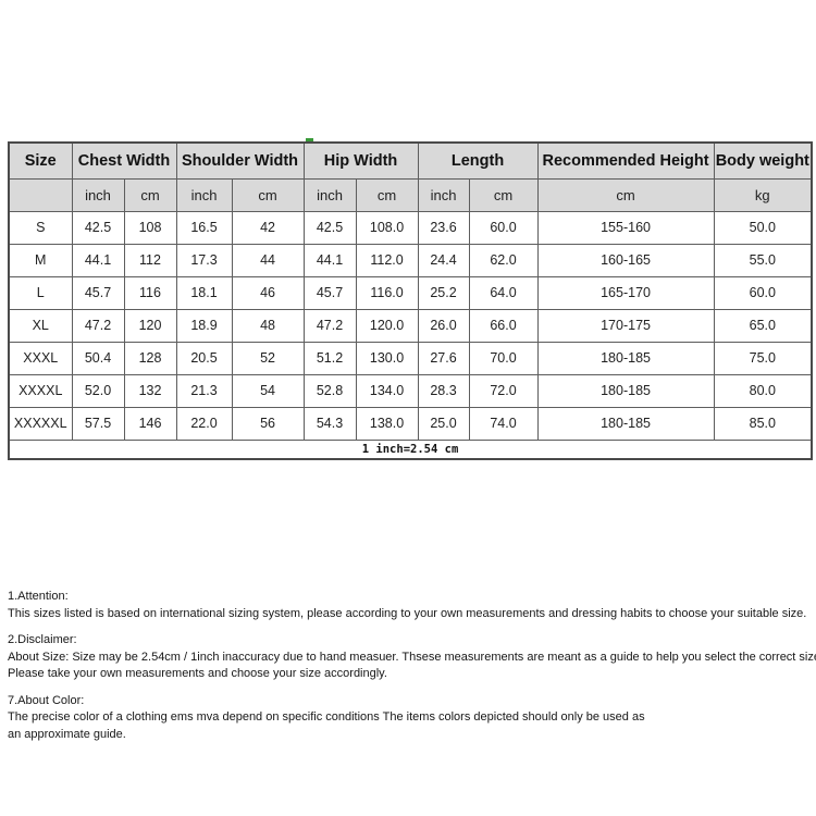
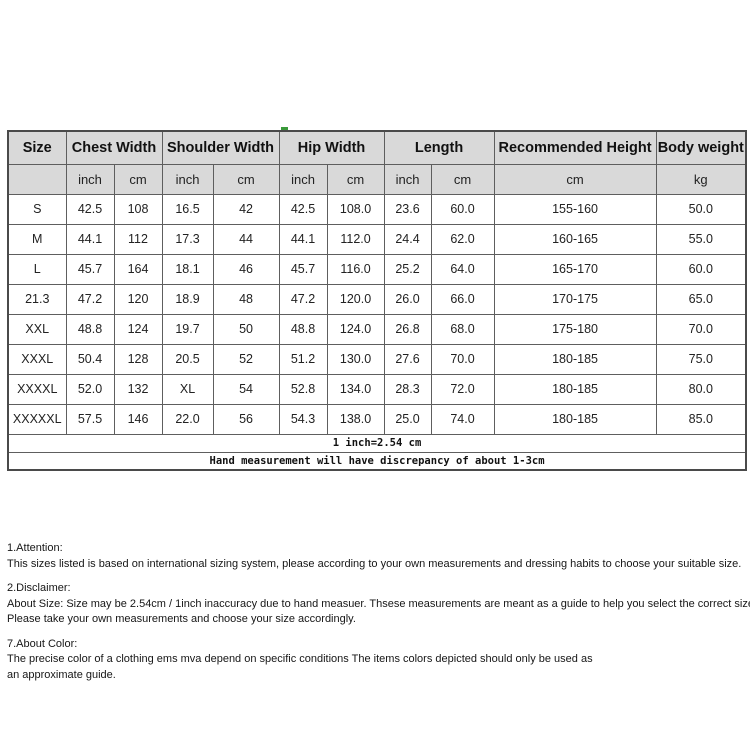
  Size	Chest Width	Shoulder Width	Hip Width	Length	Recommended Height	Body weight
  	inch	cm	inch	cm	inch	cm	inch	cm	cm	kg
  S	42.5	108	16.5	42	42.5	108.0	23.6	60.0	155-160	50.0
  M	44.1	112	17.3	44	44.1	112.0	24.4	62.0	160-165	55.0
- L	45.7	116	18.1	46	45.7	116.0	25.2	64.0	165-170	60.0
+ L	45.7	164	18.1	46	45.7	116.0	25.2	64.0	165-170	60.0
- XL	47.2	120	18.9	48	47.2	120.0	26.0	66.0	170-175	65.0
+ 21.3	47.2	120	18.9	48	47.2	120.0	26.0	66.0	170-175	65.0
+ XXL	48.8	124	19.7	50	48.8	124.0	26.8	68.0	175-180	70.0
  XXXL	50.4	128	20.5	52	51.2	130.0	27.6	70.0	180-185	75.0
- XXXXL	52.0	132	21.3	54	52.8	134.0	28.3	72.0	180-185	80.0
+ XXXXL	52.0	132	XL	54	52.8	134.0	28.3	72.0	180-185	80.0
  XXXXXL	57.5	146	22.0	56	54.3	138.0	25.0	74.0	180-185	85.0
  1 inch=2.54 cm
+ Hand measurement will have discrepancy of about 1-3cm
  1.Attention:
  This sizes listed is based on international sizing system, please according to your own measurements and dressing habits to choose your suitable size.
  2.Disclaimer:
  About Size: Size may be 2.54cm / 1inch inaccuracy due to hand measuer. Thsese measurements are meant as a guide to help you select the correct siz
  Please take your own measurements and choose your size accordingly.
  7.About Color:
  The precise color of a clothing ems mva depend on specific conditions The items colors depicted should only be used as
  an approximate guide.
